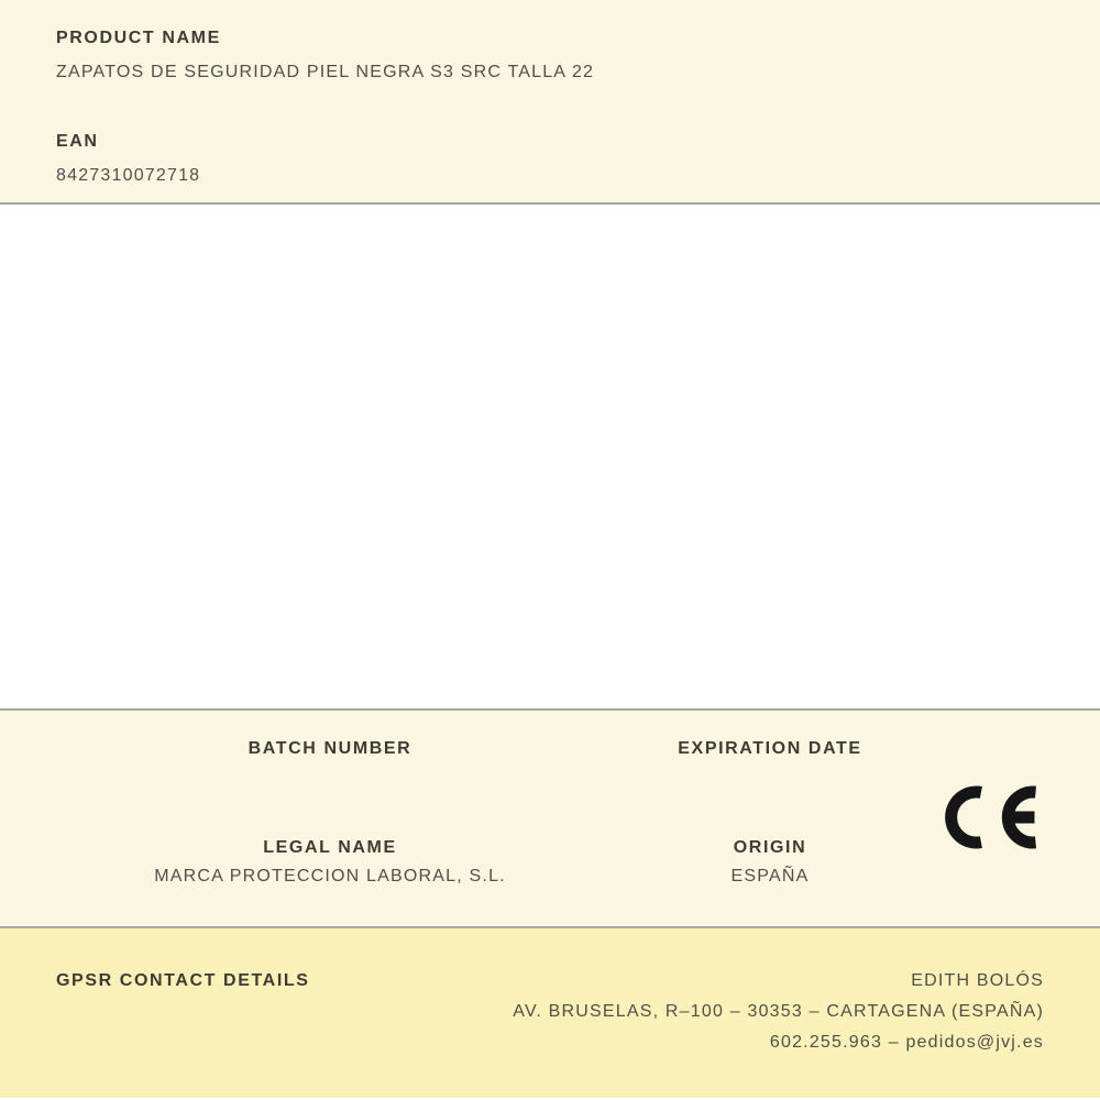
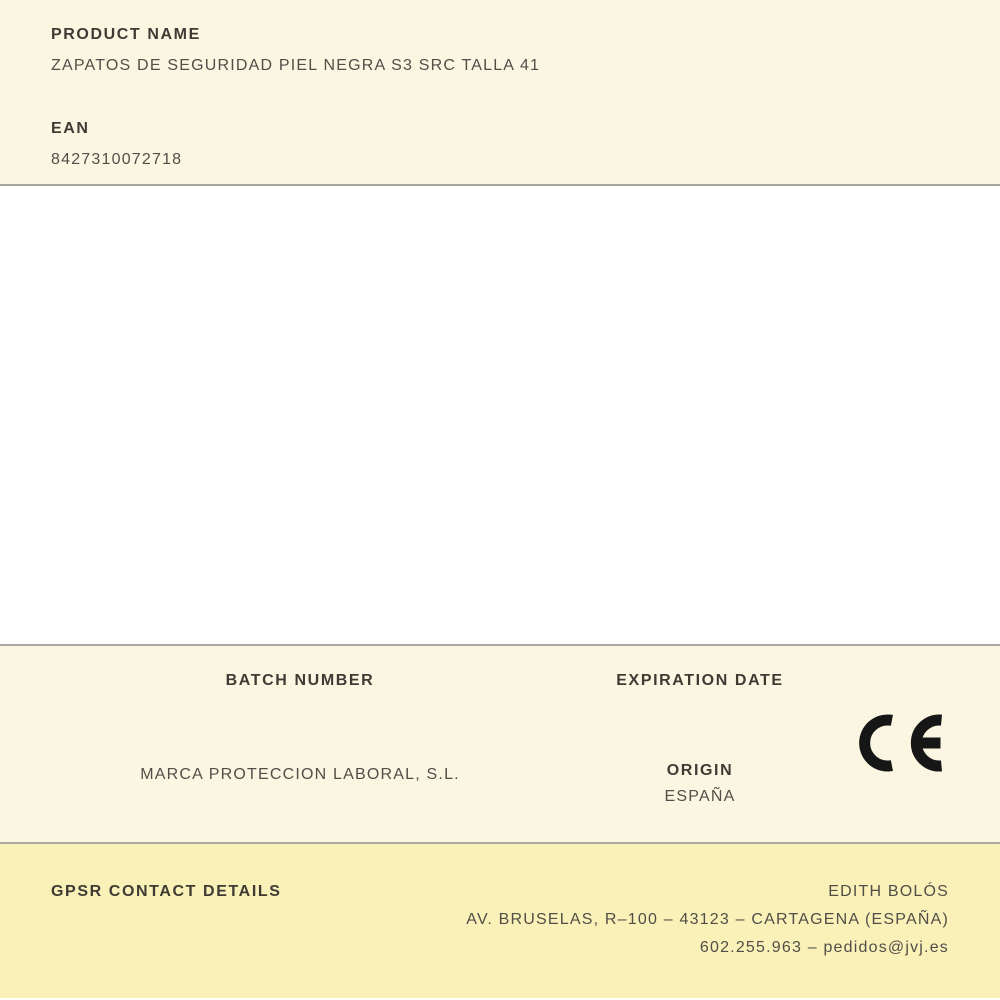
  PRODUCT NAME
- ZAPATOS DE SEGURIDAD PIEL NEGRA S3 SRC TALLA 22
+ ZAPATOS DE SEGURIDAD PIEL NEGRA S3 SRC TALLA 41
  EAN
  8427310072718
  BATCH NUMBER
  EXPIRATION DATE
- LEGAL NAME
  MARCA PROTECCION LABORAL, S.L.
  ORIGIN
  ESPAÑA
  GPSR CONTACT DETAILS
  EDITH BOLÓS
- AV. BRUSELAS, R–100 – 30353 – CARTAGENA (ESPAÑA)
+ AV. BRUSELAS, R–100 – 43123 – CARTAGENA (ESPAÑA)
  602.255.963 – pedidos@jvj.es
